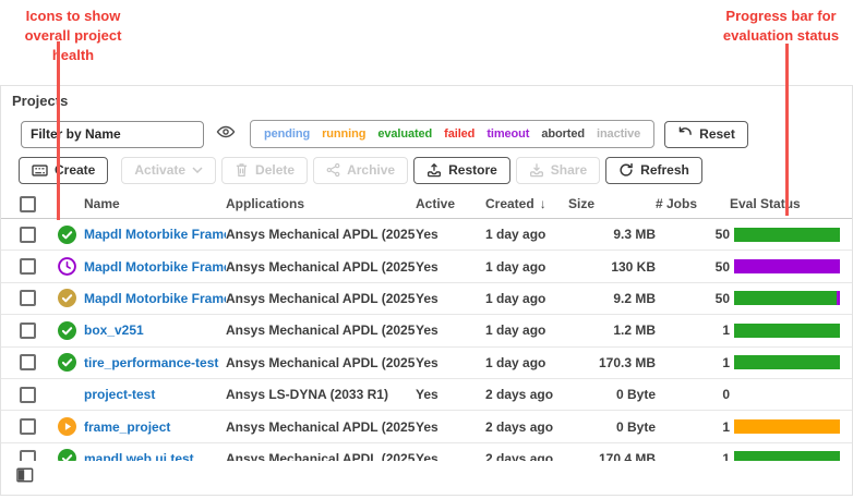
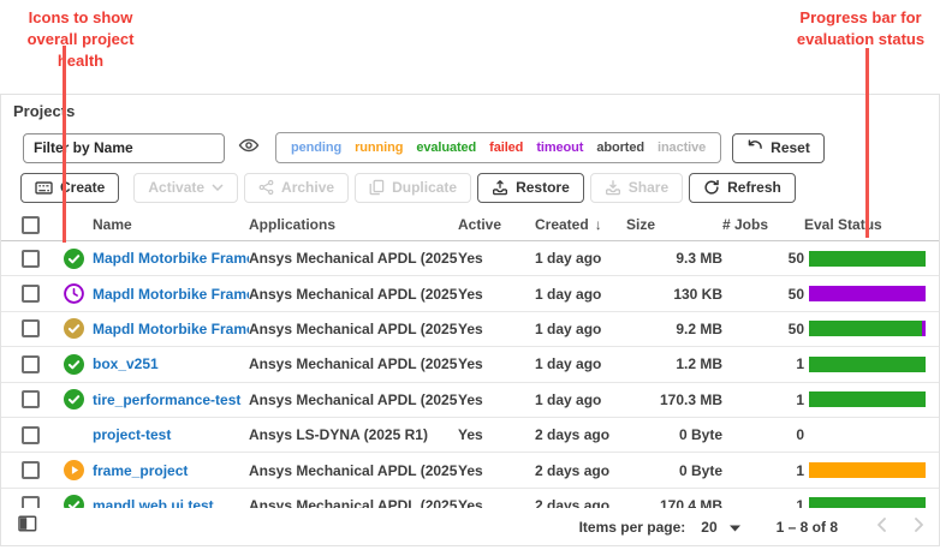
  Icons to show overall project ealth
  Progress bar for evaluation status
  Projecs
  Filter by Name
  pending
  running
  evaluated
  failed
  timeout
  aborted
  inactive
  Reset
  reate
  Activate
- Delete
  Archive
+ Duplicate
  Restore
  Share
  Refresh
  		Name	Applications	Active	Created ↓	Size	# Jobs	Eval Status
  		Mapdl Motorbike Fram	Ansys Mechanical APDL (2025	Yes	1 day ago	9.3 MB	50
  		Mapdl Motorbike Fram	Ansys Mechanical APDL (2025	Yes	1 day ago	130 KB	50
  		Mapdl Motorbike Fram	Ansys Mechanical APDL (2025	Yes	1 day ago	9.2 MB	50
  		box_v251	Ansys Mechanical APDL (2025	Yes	1 day ago	1.2 MB	1
  		tire_performance-test	Ansys Mechanical APDL (2025	Yes	1 day ago	170.3 MB	1
- 		project-test	Ansys LS-DYNA (2033 R1)	Yes	2 days ago	0 Byte	0
+ 		project-test	Ansys LS-DYNA (2025 R1)	Yes	2 days ago	0 Byte	0
  		frame_project	Ansys Mechanical APDL (2025	Yes	2 days ago	0 Byte	1
  		mapdl web ui test	Ansys Mechanical APDL (2025	Yes	2 days ago	170.4 MB	1
+ Items per page:
+ 20
+ 1 – 8 of 8
